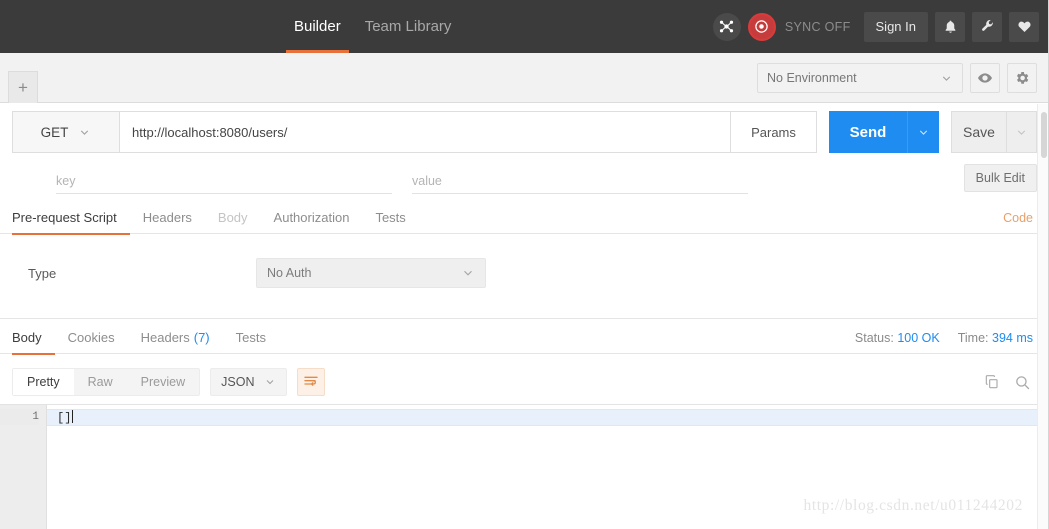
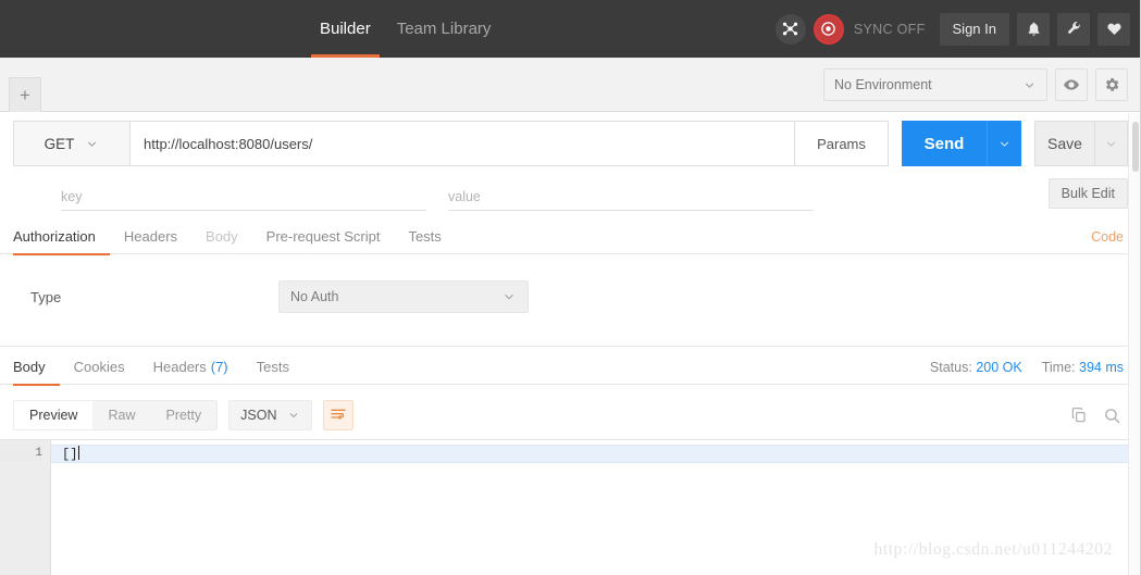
  Builder
  Team Library
  SYNC OFF
  Sign In
  +
  No Environment
  GET
  http://localhost:8080/users/
  Params
  Send
  Save
  key
  value
  Bulk Edit
- Pre-request Script
+ Authorization
  Headers
  Body
- Authorization
+ Pre-request Script
  Tests
  Code
  Type
  No Auth
  Body
  Cookies
  Headers
  (7)
  Tests
- Status: 100 OK
+ Status: 200 OK
  Time: 394 ms
- Pretty
+ Preview
  Raw
- Preview
+ Pretty
  JSON
  1
  []
  http://blog.csdn.net/u011244202
